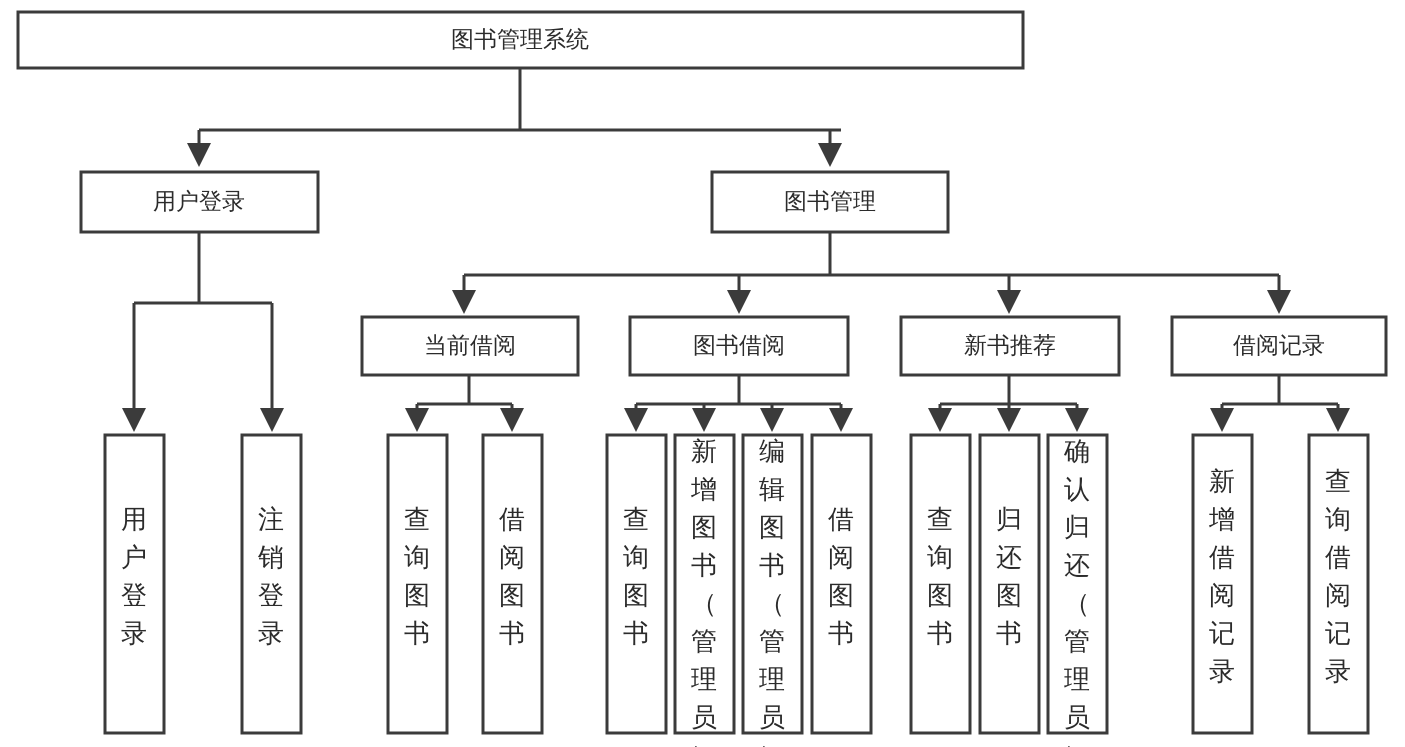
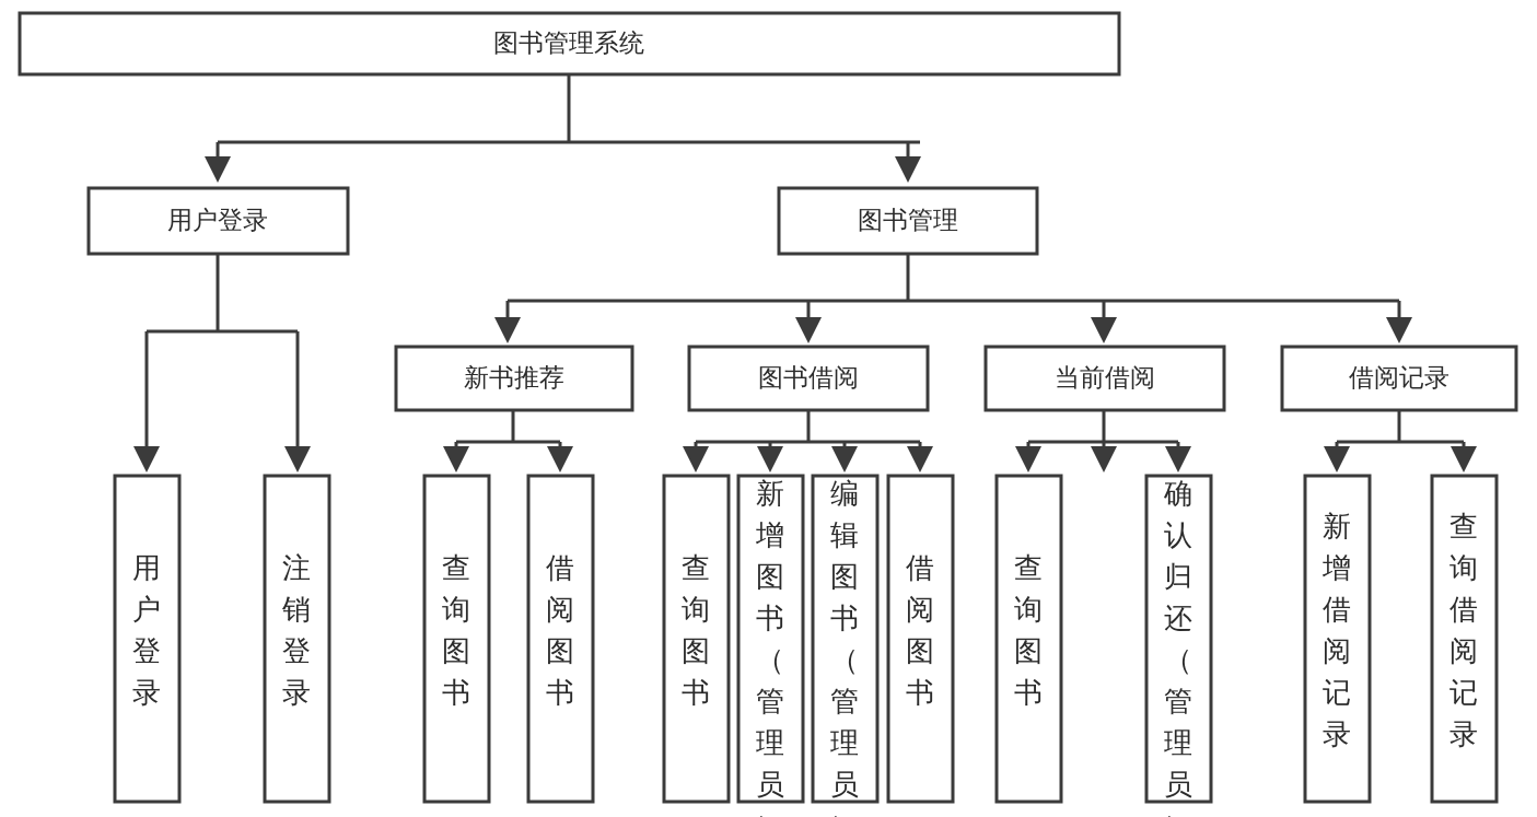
  图书管理系统
  用户登录
  图书管理
- 当前借阅
+ 新书推荐
  图书借阅
- 新书推荐
+ 当前借阅
  借阅记录
  用户登录
  注销登录
  查询图书
  借阅图书
  查询图书
  新增图书（管理员
  编辑图书（管理员
  借阅图书
  查询图书
- 归还图书
  确认归还（管理员
  新增借阅记录
  查询借阅记录
